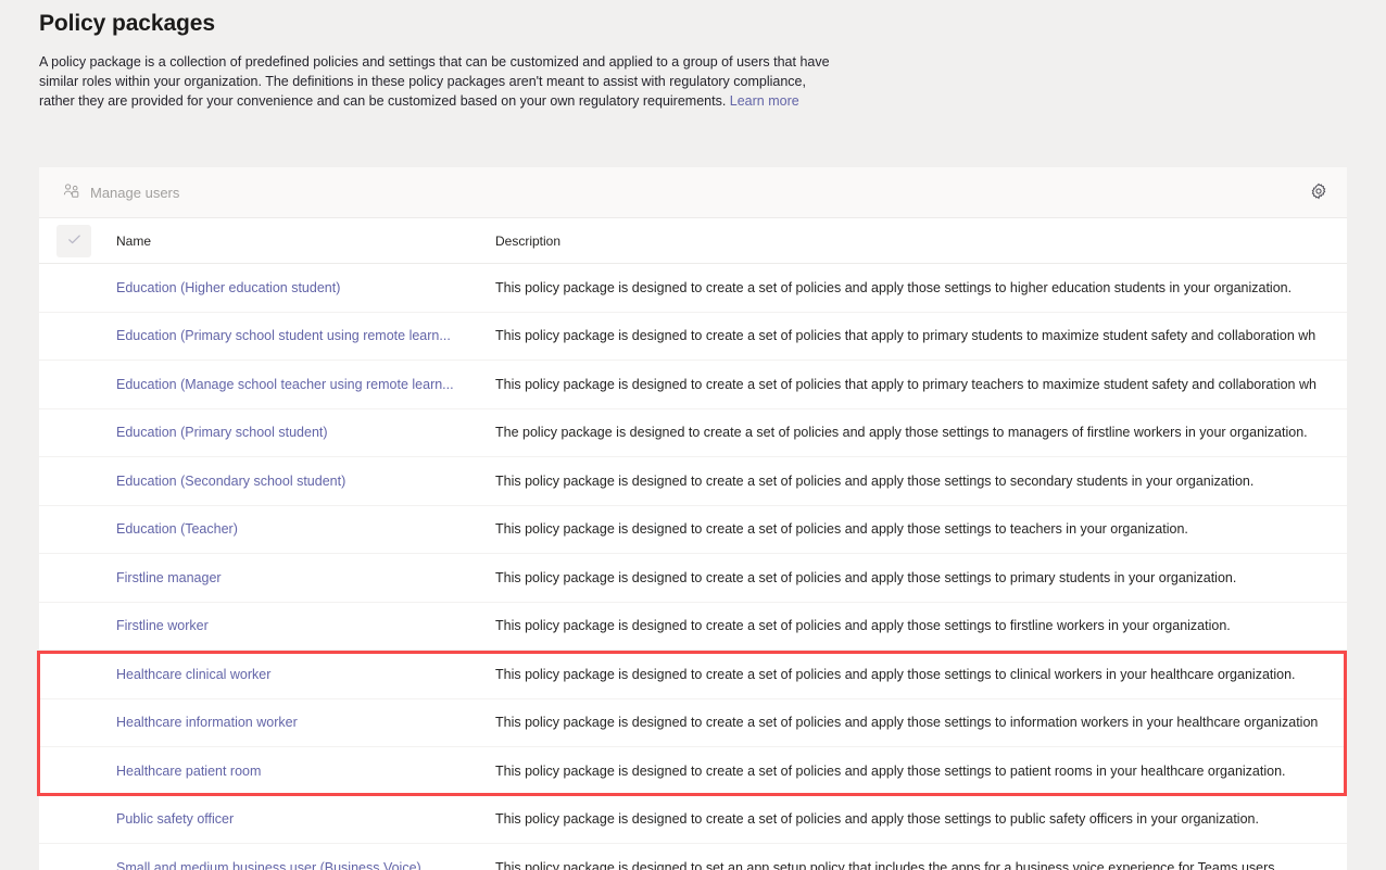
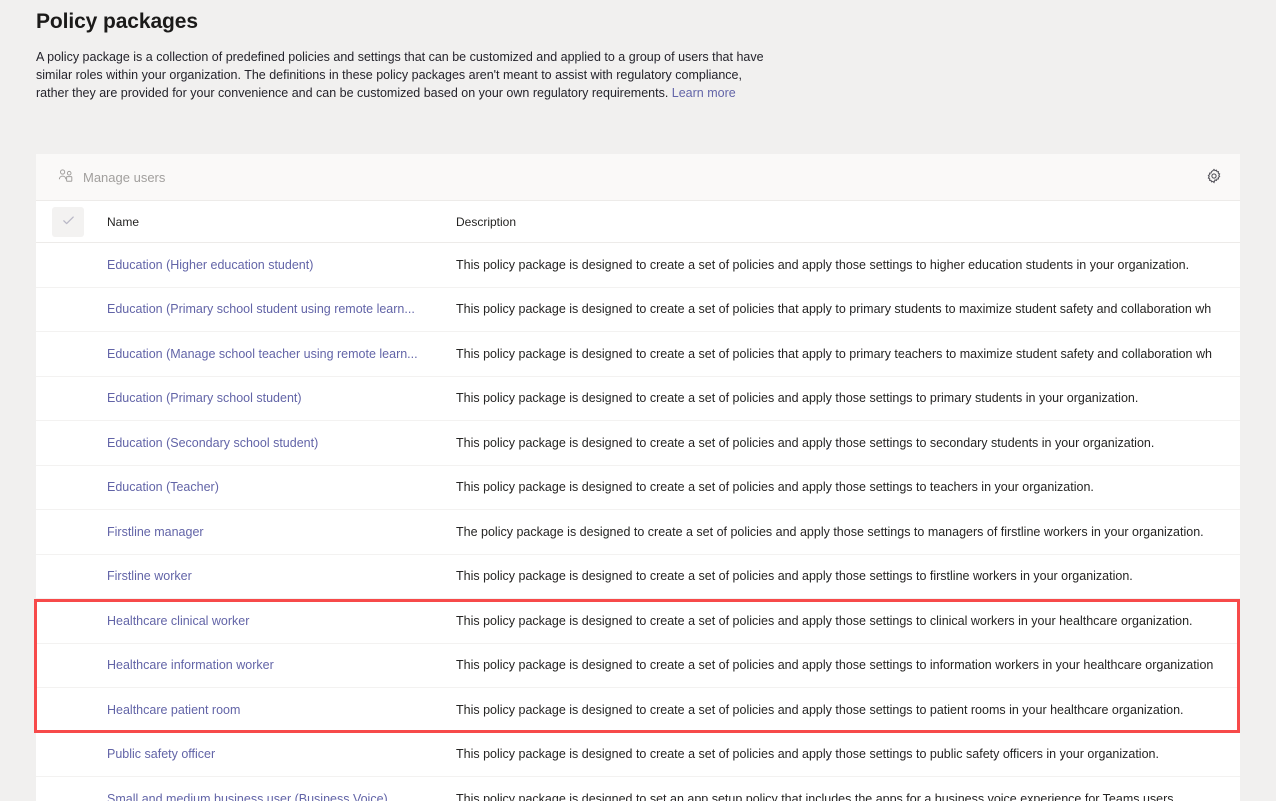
  Policy packages
  A policy package is a collection of predefined policies and settings that can be customized and applied to a group of users that have similar roles within your organization. The definitions in these policy packages aren't meant to assist with regulatory compliance, rather they are provided for your convenience and can be customized based on your own regulatory requirements. Learn more
  Manage users
  	Name	Description
  	Education (Higher education student)	This policy package is designed to create a set of policies and apply those settings to higher education students in your organization.
  	Education (Primary school student using remote learn...	This policy package is designed to create a set of policies that apply to primary students to maximize student safety and collaboration wh
  	Education (Manage school teacher using remote learn...	This policy package is designed to create a set of policies that apply to primary teachers to maximize student safety and collaboration wh
- 	Education (Primary school student)	The policy package is designed to create a set of policies and apply those settings to managers of firstline workers in your organization.
+ 	Education (Primary school student)	This policy package is designed to create a set of policies and apply those settings to primary students in your organization.
  	Education (Secondary school student)	This policy package is designed to create a set of policies and apply those settings to secondary students in your organization.
  	Education (Teacher)	This policy package is designed to create a set of policies and apply those settings to teachers in your organization.
- 	Firstline manager	This policy package is designed to create a set of policies and apply those settings to primary students in your organization.
+ 	Firstline manager	The policy package is designed to create a set of policies and apply those settings to managers of firstline workers in your organization.
  	Firstline worker	This policy package is designed to create a set of policies and apply those settings to firstline workers in your organization.
  	Healthcare clinical worker	This policy package is designed to create a set of policies and apply those settings to clinical workers in your healthcare organization.
  	Healthcare information worker	This policy package is designed to create a set of policies and apply those settings to information workers in your healthcare organization
  	Healthcare patient room	This policy package is designed to create a set of policies and apply those settings to patient rooms in your healthcare organization.
  	Public safety officer	This policy package is designed to create a set of policies and apply those settings to public safety officers in your organization.
  	Small and medium business user (Business Voice)	This policy package is designed to set an app setup policy that includes the apps for a business voice experience for Teams users.
